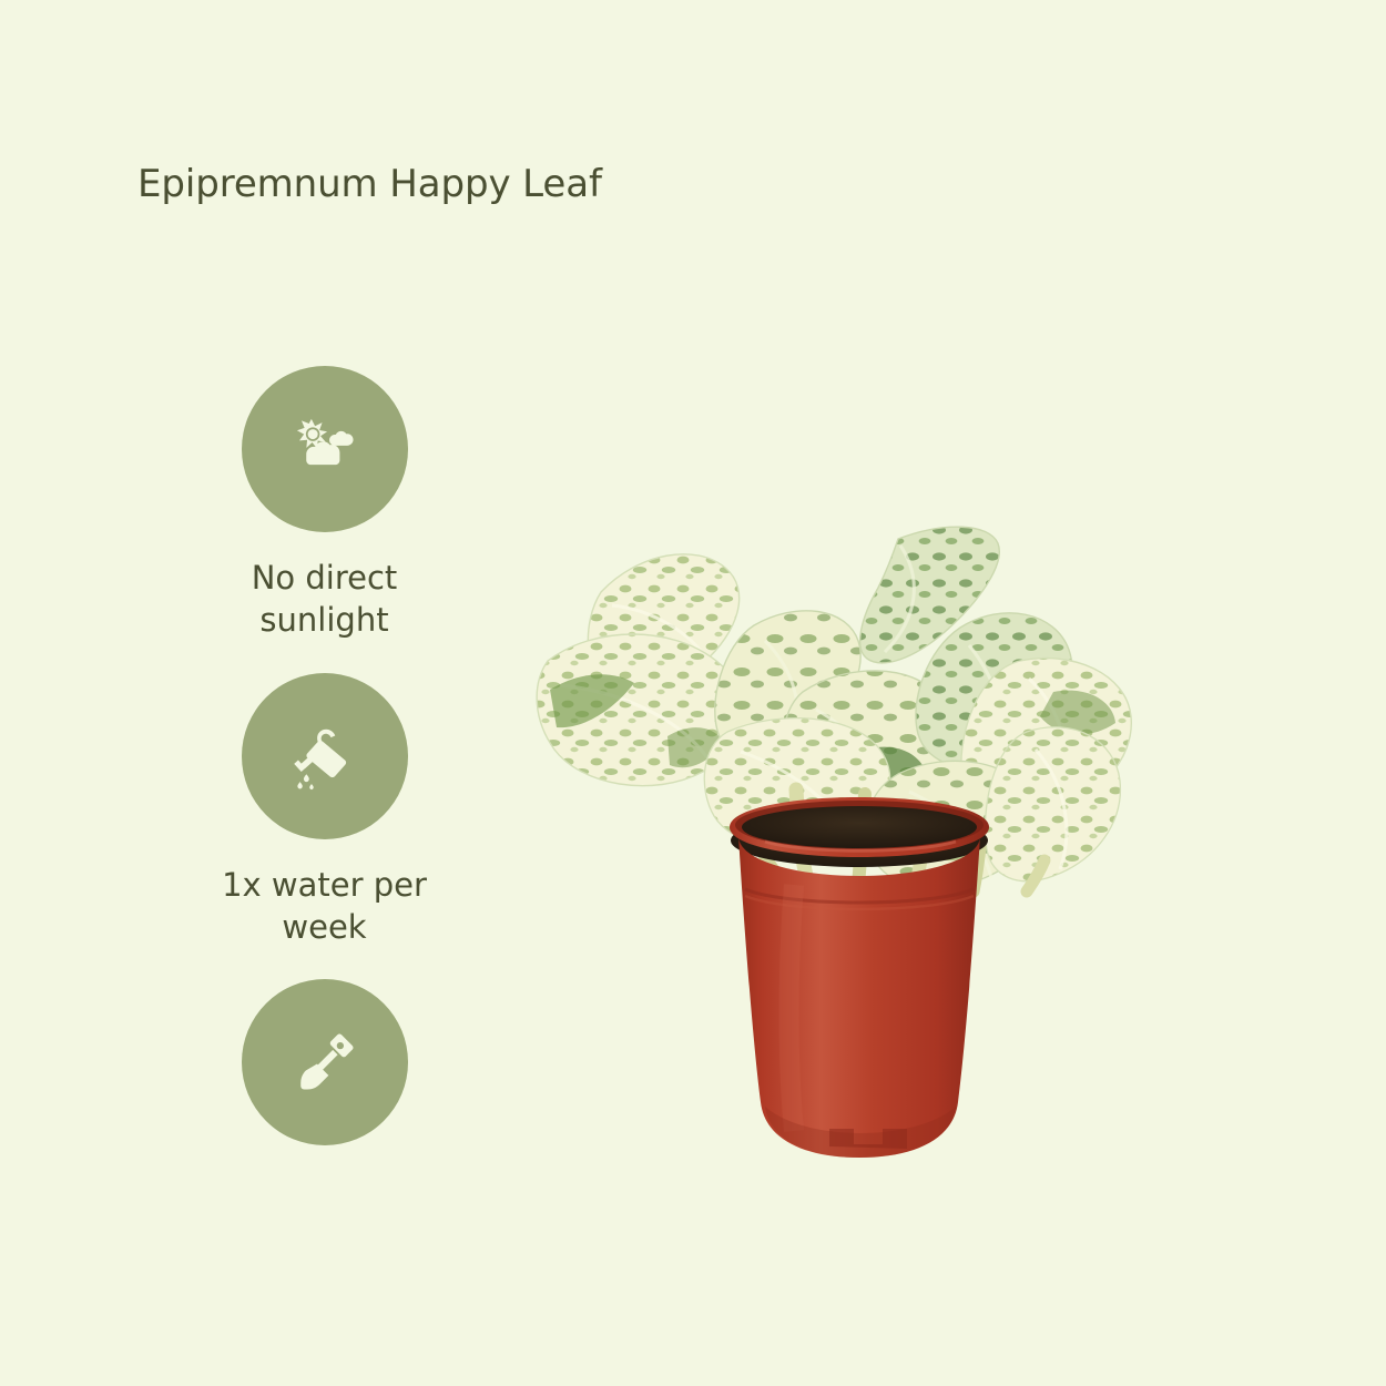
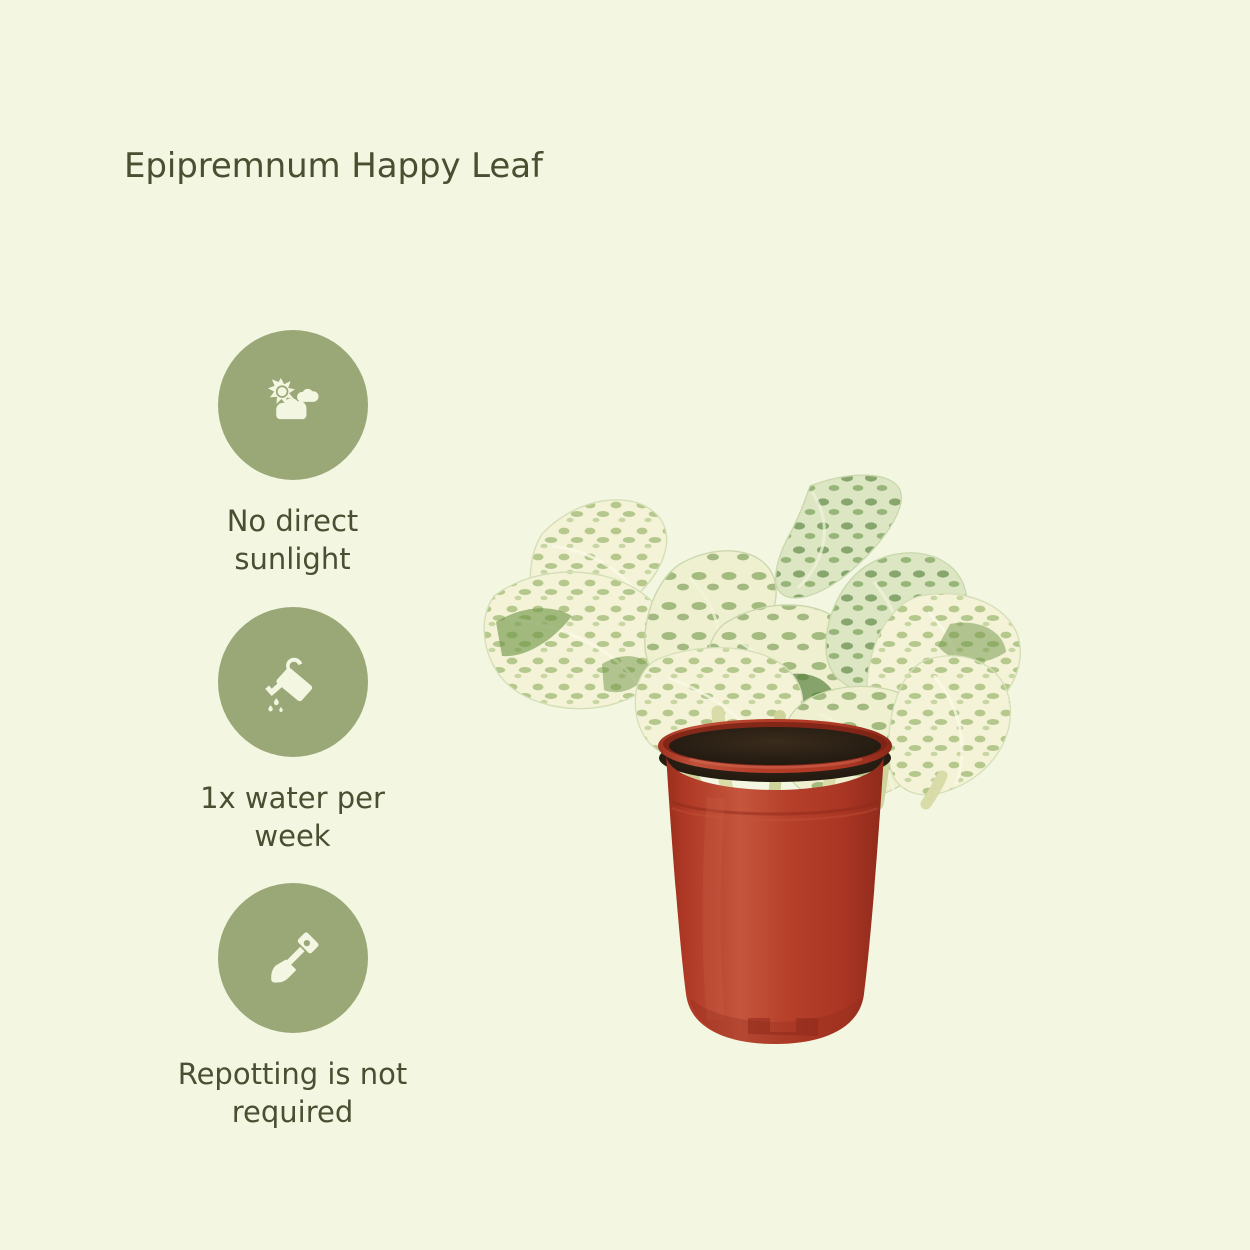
  Epipremnum Happy Leaf
  No direct
  sunlight
  1x water per
  week
+ Repotting is not
+ required
